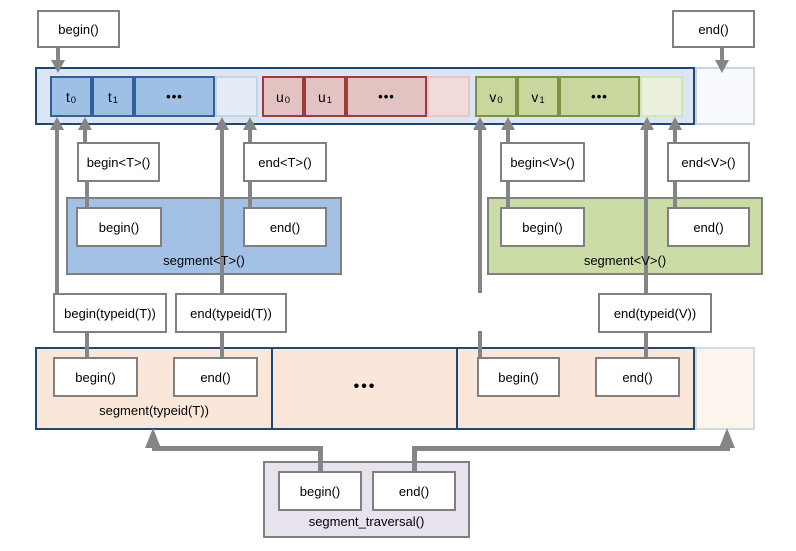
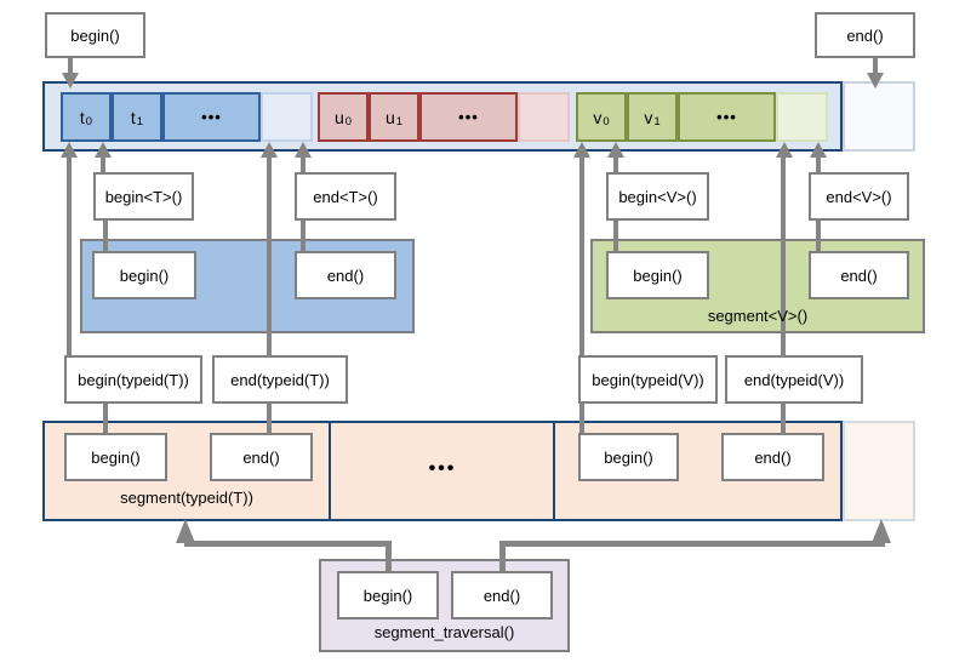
  t
  0
  t
  1
  •••
  u
  0
  u
  1
  •••
  v
  0
  v
  1
  •••
- segment<T>()
  segment<V>()
  segment(typeid(T))
  •••
  segment_traversal()
  begin()
  end()
  begin<T>()
  end<T>()
  begin<V>()
  end<V>()
  begin()
  end()
  begin()
  end()
  begin(typeid(T))
  end(typeid(T))
+ begin(typeid(V))
  end(typeid(V))
  begin()
  end()
  begin()
  end()
  begin()
  end()
